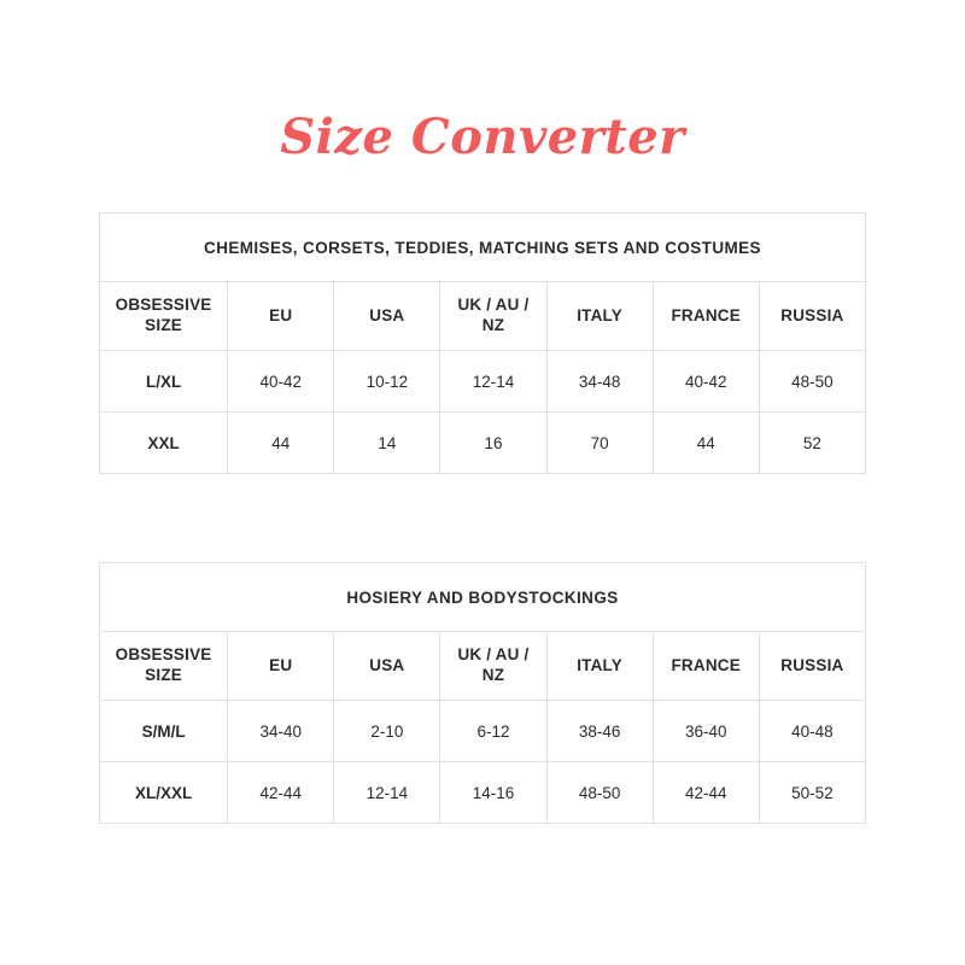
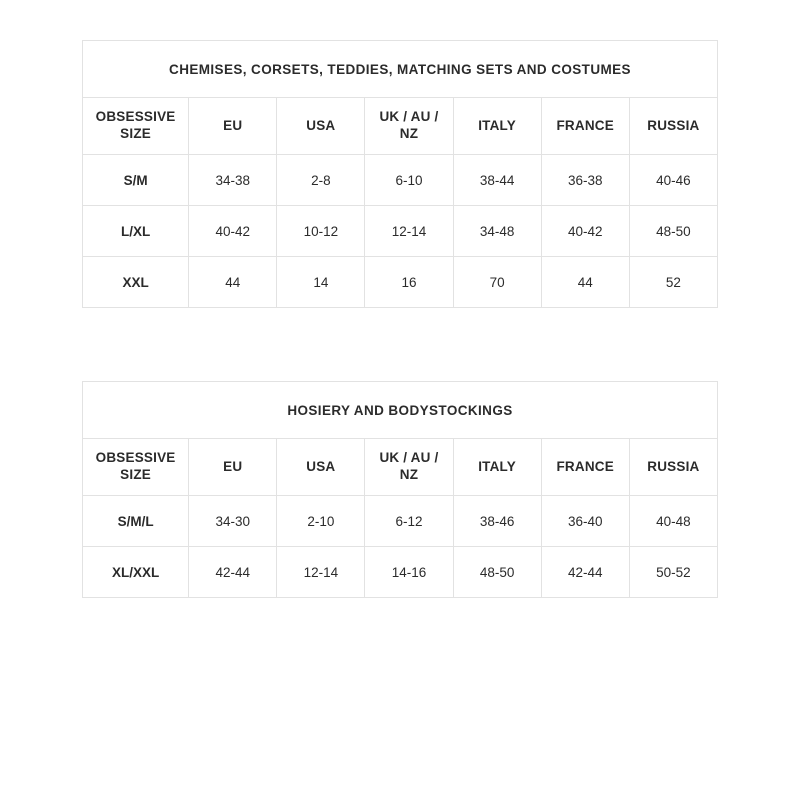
- Size Converter
  CHEMISES, CORSETS, TEDDIES, MATCHING SETS AND COSTUMES
  OBSESSIVE SIZE	EU	USA	UK / AU / NZ	ITALY	FRANCE	RUSSIA
+ S/M	34-38	2-8	6-10	38-44	36-38	40-46
  L/XL	40-42	10-12	12-14	34-48	40-42	48-50
  XXL	44	14	16	70	44	52
  HOSIERY AND BODYSTOCKINGS
  OBSESSIVE SIZE	EU	USA	UK / AU / NZ	ITALY	FRANCE	RUSSIA
- S/M/L	34-40	2-10	6-12	38-46	36-40	40-48
+ S/M/L	34-30	2-10	6-12	38-46	36-40	40-48
  XL/XXL	42-44	12-14	14-16	48-50	42-44	50-52
